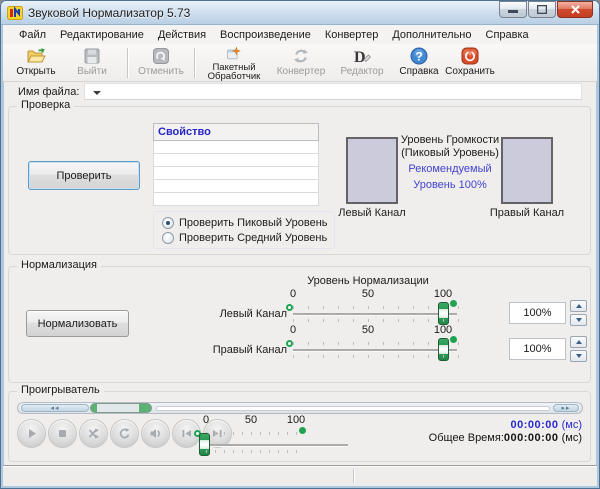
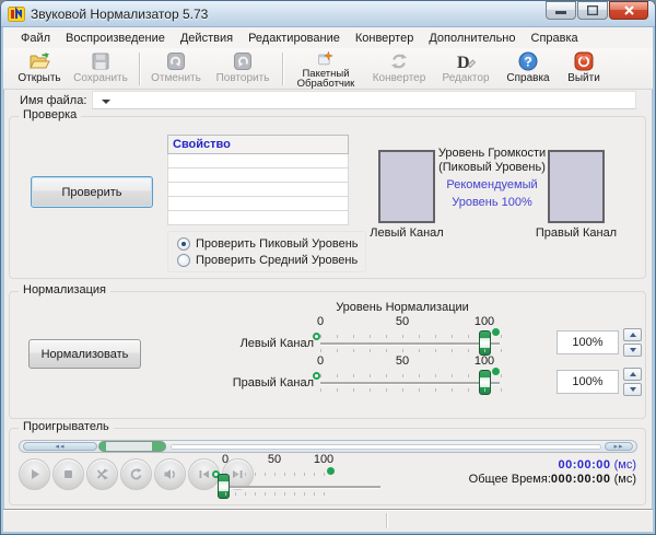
  Звуковой Нормализатор 5.73
  Файл
- Редактирование
+ Воспроизведение
  Действия
- Воспроизведение
+ Редактирование
  Конвертер
  Дополнительно
  Справка
  Открыть
- Выйти
+ Сохранить
  Отменить
+ Повторить
  Пакетный Обработчик
  Конвертер
  D
  Редактор
  ?
  Справка
- Сохранить
+ Выйти
  Имя файла:
  Проверка
  Проверить
  Свойство
  Проверить Пиковый Уровень
  Проверить Средний Уровень
  Уровень Громкости
  (Пиковый Уровень)
  Рекомендуемый
  Уровень 100%
  Левый Канал
  Правый Канал
  Нормализация
  Нормализовать
  Уровень Нормализации
  0
  50
  100
  Левый Канал
  100%
  0
  50
  100
  Правый Канал
  100%
  Проигрыватель
  0
  50
  100
  00:00:00 (мс)
  Общее Время:000:00:00 (мс)
